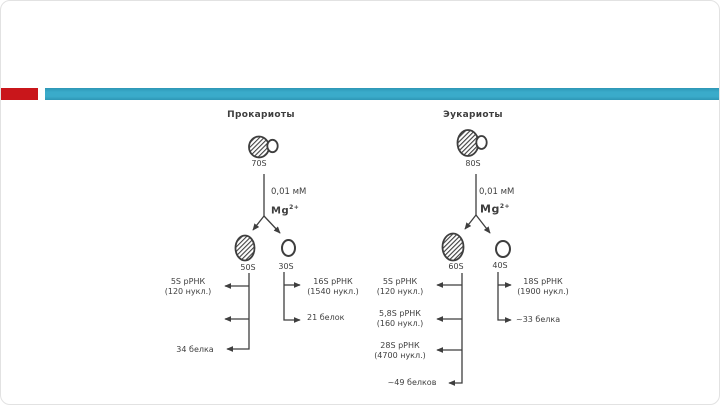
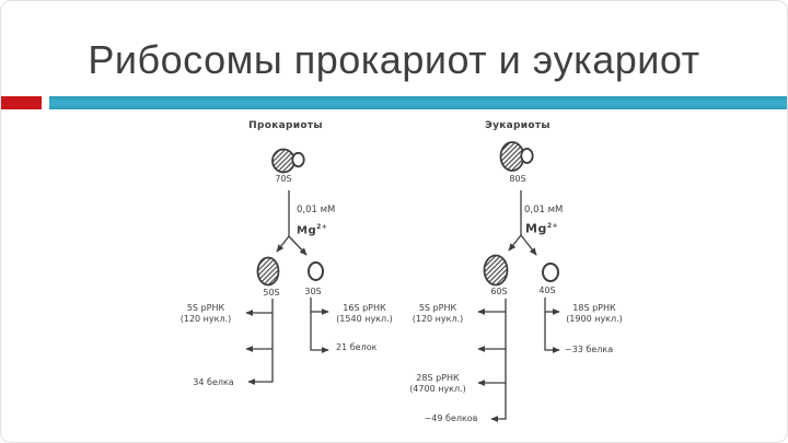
+ Рибосомы прокариот и эукариот
  Прокариоты
  70S
  0,01 мМ
  50S
  30S
  5S рРНК
  (120 нукл.)
  34 белка
  16S рРНК
  (1540 нукл.)
  21 белок
  Эукариоты
  80S
  0,01 мМ
  60S
  40S
  5S рРНК
  (120 нукл.)
- 5,8S рРНК
- (160 нукл.)
  28S рРНК
  (4700 нукл.)
  ~49 белков
  18S рРНК
  (1900 нукл.)
  ~33 белка
